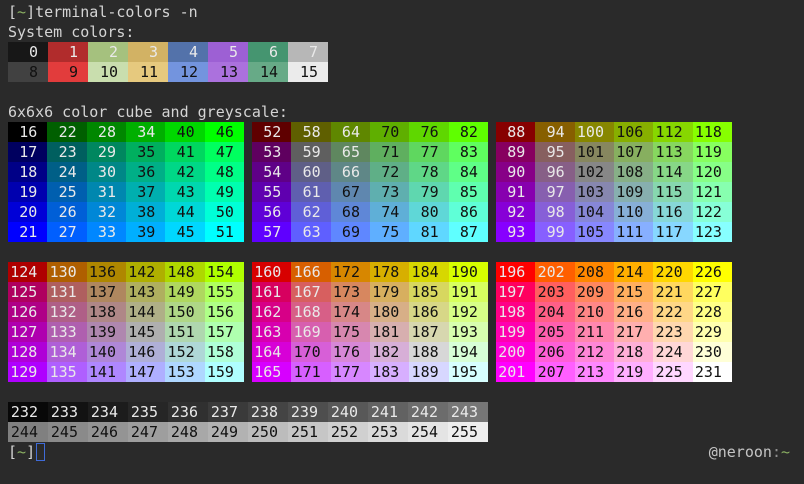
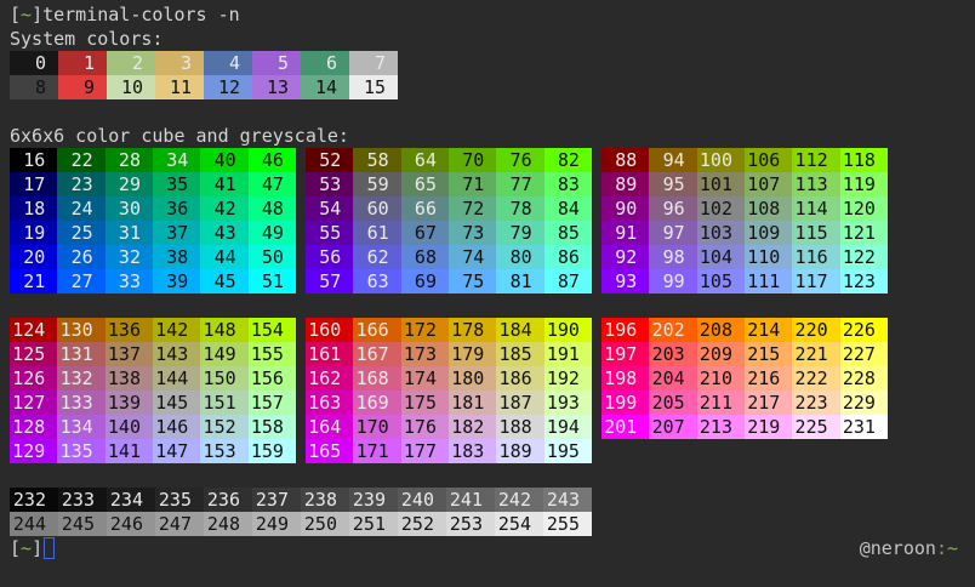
  [~]terminal-colors -n
  System colors:
  0 1 2 3 4 5 6 7
  8 9 10 11 12 13 14 15
  6x6x6 color cube and greyscale:
  16 22 28 34 40 46
  17 23 29 35 41 47
  18 24 30 36 42 48
  19 25 31 37 43 49
  20 26 32 38 44 50
  21 27 33 39 45 51
  52 58 64 70 76 82
  53 59 65 71 77 83
  54 60 66 72 78 84
  55 61 67 73 79 85
  56 62 68 74 80 86
  57 63 69 75 81 87
  88 94 100 106 112 118
  89 95 101 107 113 119
  90 96 102 108 114 120
  91 97 103 109 115 121
  92 98 104 110 116 122
  93 99 105 111 117 123
  124 130 136 142 148 154
  125 131 137 143 149 155
  126 132 138 144 150 156
  127 133 139 145 151 157
  128 134 140 146 152 158
  129 135 141 147 153 159
  160 166 172 178 184 190
  161 167 173 179 185 191
  162 168 174 180 186 192
  163 169 175 181 187 193
  164 170 176 182 188 194
  165 171 177 183 189 195
  196 202 208 214 220 226
  197 203 209 215 221 227
  198 204 210 216 222 228
  199 205 211 217 223 229
- 200 206 212 218 224 230
  201 207 213 219 225 231
  232 233 234 235 236 237 238 239 240 241 242 243
  244 245 246 247 248 249 250 251 252 253 254 255
  [~]
  @neroon:~
